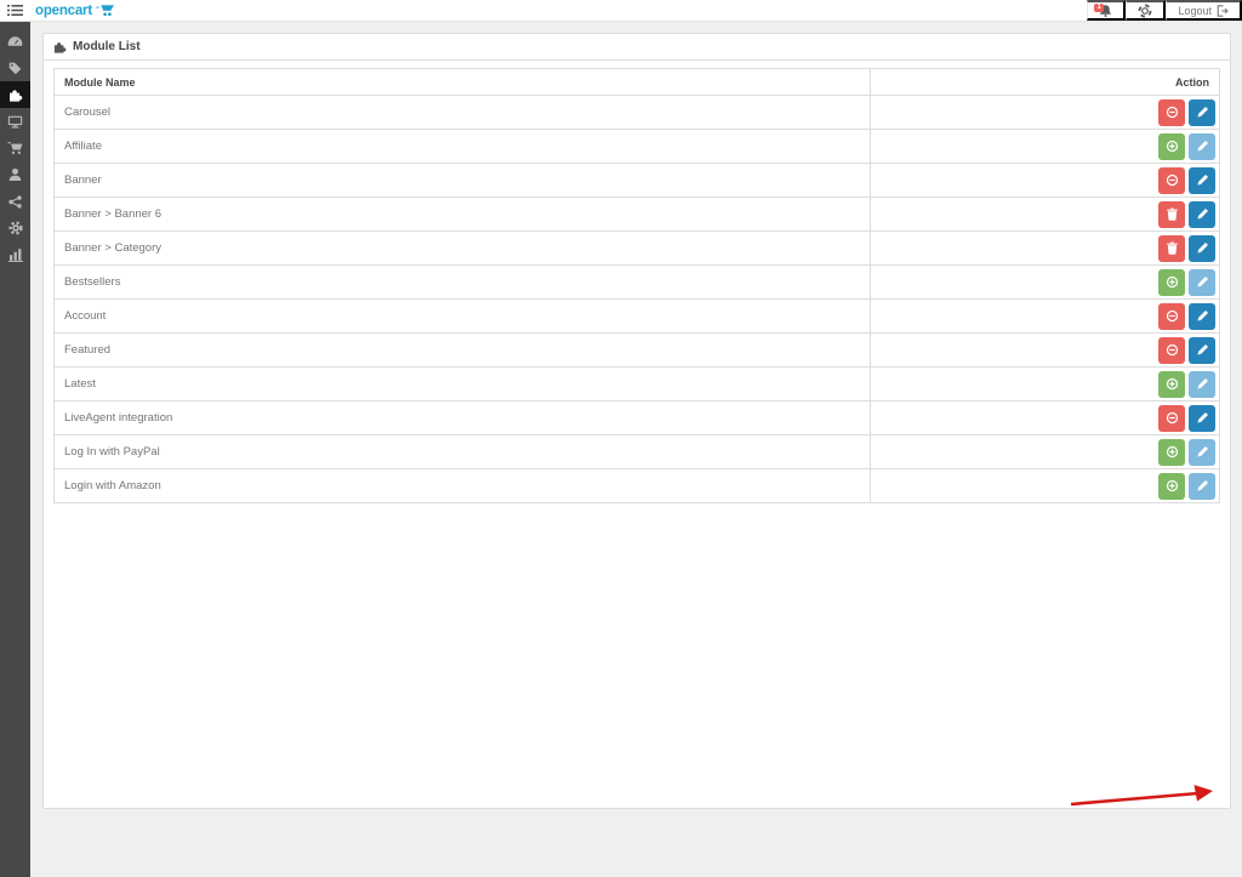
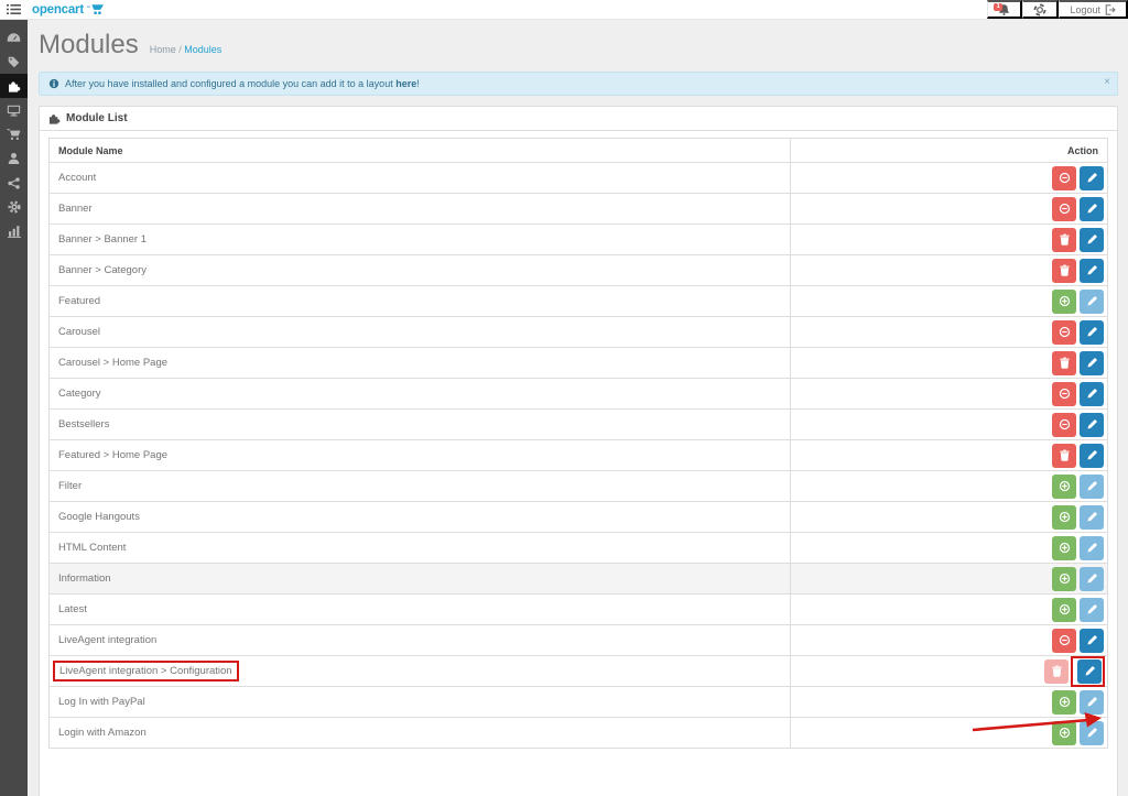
  opencart
  Logout
+ Modules
+ Home / Modules
+ After you have installed and configured a module you can add it to a layout here!
+ ×
  Module List
  Module Name	Action
- Carousel
+ Account
- Affiliate
  Banner
- Banner > Banner 6
+ Banner > Banner 1
  Banner > Category
- Bestsellers
+ Featured
- Account
+ Carousel
+ Carousel > Home Page
+ Category
- Featured
+ Bestsellers
+ Featured > Home Page
+ Filter
+ Google Hangouts
+ HTML Content
+ Information
  Latest
  LiveAgent integration
+ LiveAgent integration > Configuration
  Log In with PayPal
  Login with Amazon
